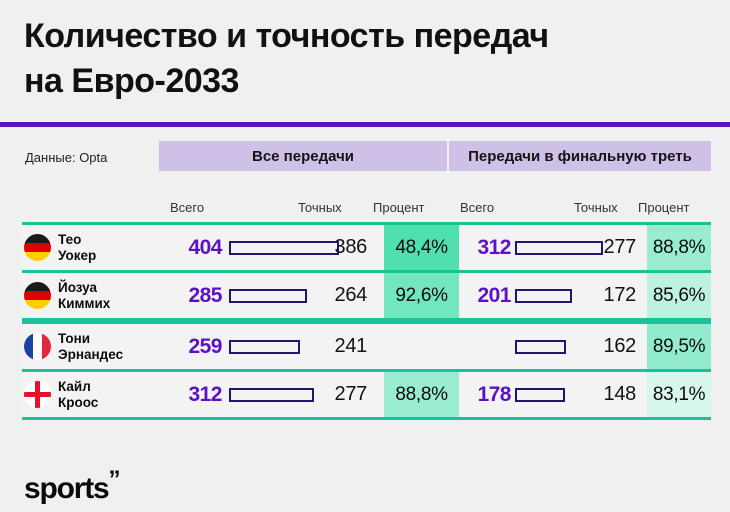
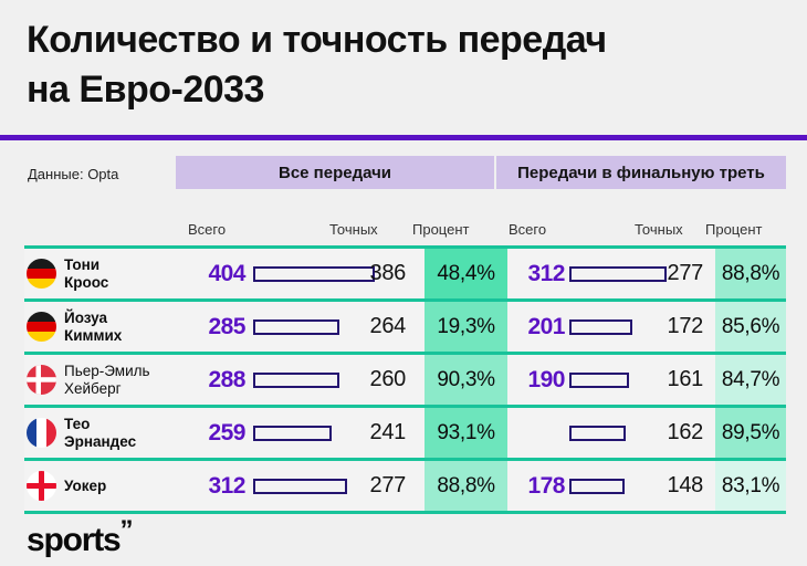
  Количество и точность передач
  на Евро-2033
  Данные: Opta
  Все передачи
  Передачи в финальную треть
  Всего
  Точных
  Процент
  Всего
  Точных
  Процент
  48,4%
  88,8%
- Тео
+ Тони
- Уокер
+ Кроос
  404
  386
  312
  277
- 92,6%
+ 19,3%
  85,6%
  Йозуа
  Киммих
  285
  264
  201
  172
+ 90,3%
+ 84,7%
+ Пьер-Эмиль
+ Хейберг
+ 288
+ 260
+ 190
+ 161
+ 93,1%
  89,5%
- Тони
+ Тео
  Эрнандес
  259
  241
  162
  88,8%
  83,1%
- Кайл
- Кроос
+ Уокер
  312
  277
  178
  148
  sports”
